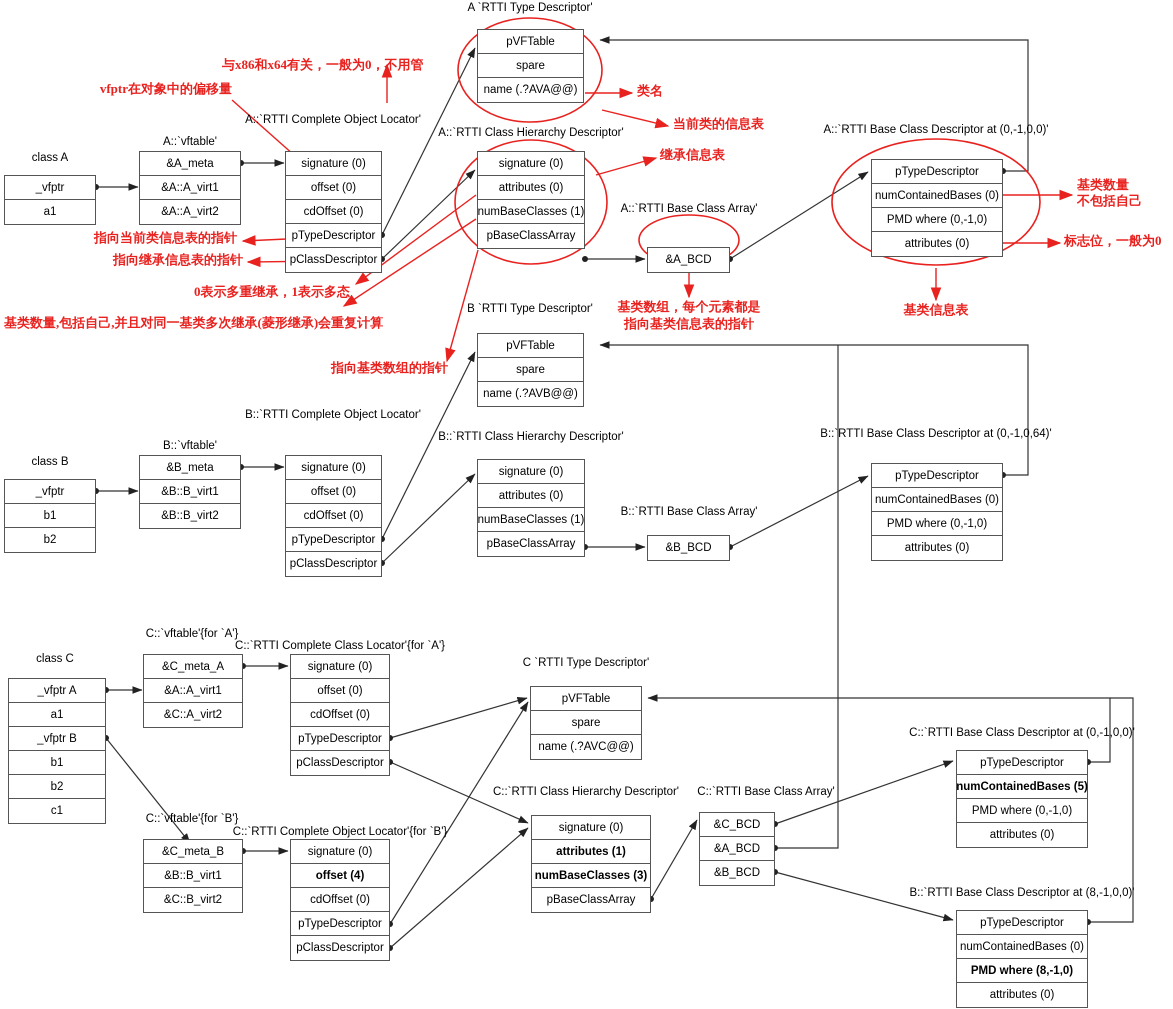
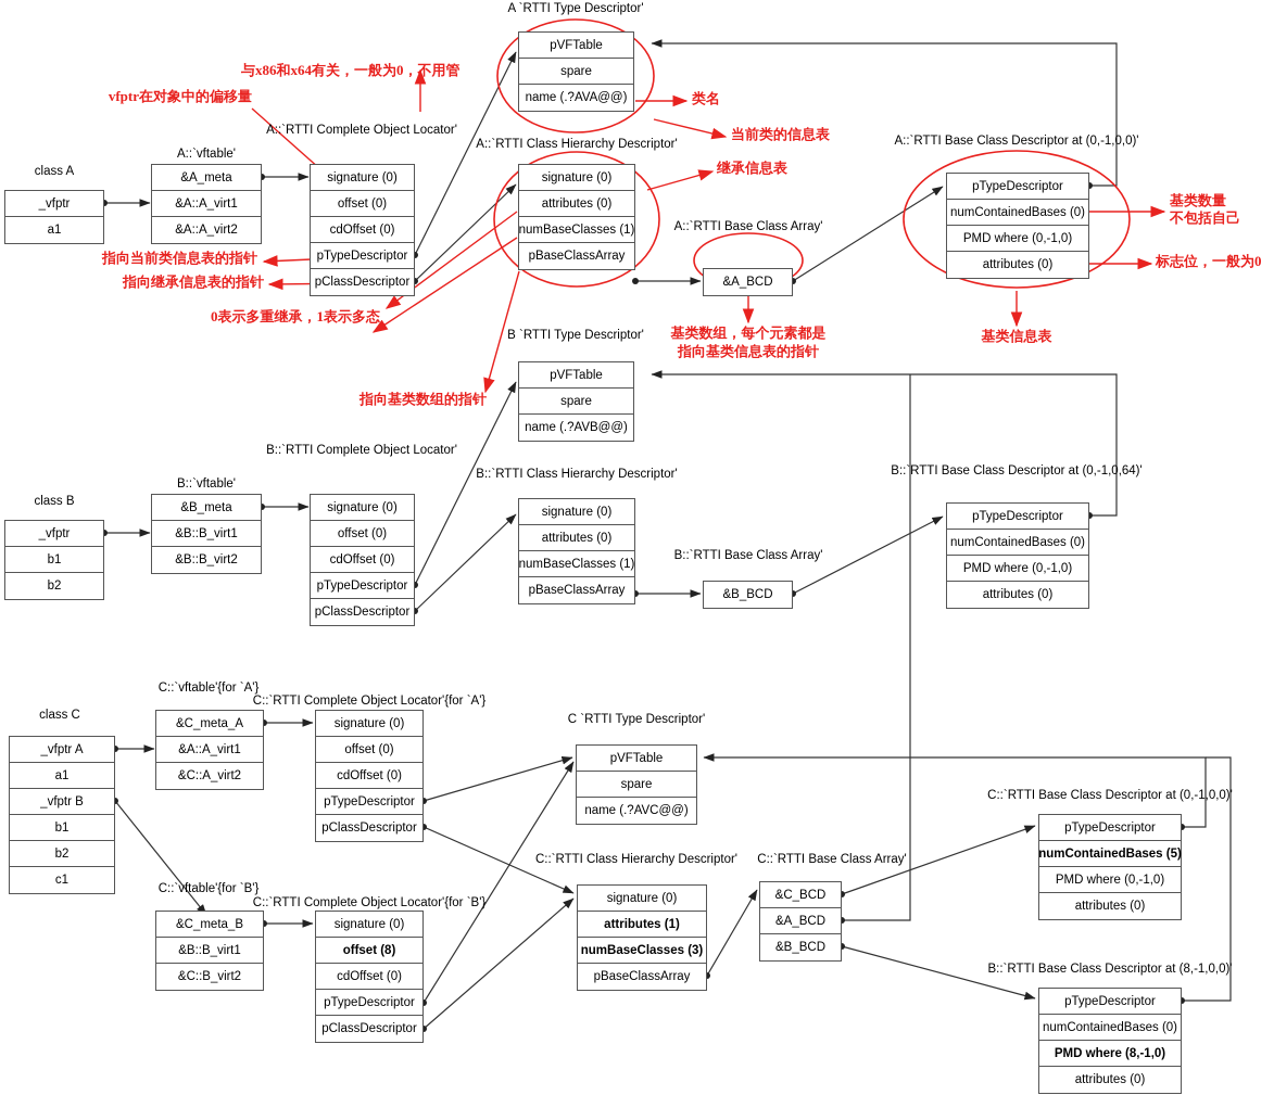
  A `RTTI Type Descriptor'
  A::`vftable'
  A::`RTTI Complete Object Locator'
  A::`RTTI Class Hierarchy Descriptor'
  A::`RTTI Base Class Array'
  A::`RTTI Base Class Descriptor at (0,-1,0,0)'
  class A
  B `RTTI Type Descriptor'
  B::`vftable'
  B::`RTTI Complete Object Locator'
  B::`RTTI Class Hierarchy Descriptor'
  B::`RTTI Base Class Array'
  B::`RTTI Base Class Descriptor at (0,-1,0,64)'
  class B
  C::`vftable'{for `A'}
- C::`RTTI Complete Class Locator'{for `A'}
+ C::`RTTI Complete Object Locator'{for `A'}
  C::`vftable'{for `B'}
  C::`RTTI Complete Object Locator'{for `B'}
  C `RTTI Type Descriptor'
  C::`RTTI Class Hierarchy Descriptor'
  C::`RTTI Base Class Array'
  C::`RTTI Base Class Descriptor at (0,-1,0,0)'
  B::`RTTI Base Class Descriptor at (8,-1,0,0)'
  class C
  _vfptr
  a1
  &A_meta
  &A::A_virt1
  &A::A_virt2
  signature (0)
  offset (0)
  cdOffset (0)
  pTypeDescriptor
  pClassDescriptor
  pVFTable
  spare
  name (.?AVA@@)
  signature (0)
  attributes (0)
  numBaseClasses (1)
  pBaseClassArray
  &A_BCD
  pTypeDescriptor
  numContainedBases (0)
  PMD where (0,-1,0)
  attributes (0)
  _vfptr
  b1
  b2
  &B_meta
  &B::B_virt1
  &B::B_virt2
  signature (0)
  offset (0)
  cdOffset (0)
  pTypeDescriptor
  pClassDescriptor
  pVFTable
  spare
  name (.?AVB@@)
  signature (0)
  attributes (0)
  numBaseClasses (1)
  pBaseClassArray
  &B_BCD
  pTypeDescriptor
  numContainedBases (0)
  PMD where (0,-1,0)
  attributes (0)
  _vfptr A
  a1
  _vfptr B
  b1
  b2
  c1
  &C_meta_A
  &A::A_virt1
  &C::A_virt2
  signature (0)
  offset (0)
  cdOffset (0)
  pTypeDescriptor
  pClassDescriptor
  &C_meta_B
  &B::B_virt1
  &C::B_virt2
  signature (0)
- offset (4)
+ offset (8)
  cdOffset (0)
  pTypeDescriptor
  pClassDescriptor
  pVFTable
  spare
  name (.?AVC@@)
  signature (0)
  attributes (1)
  numBaseClasses (3)
  pBaseClassArray
  &C_BCD
  &A_BCD
  &B_BCD
  pTypeDescriptor
  numContainedBases (5)
  PMD where (0,-1,0)
  attributes (0)
  pTypeDescriptor
  numContainedBases (0)
  PMD where (8,-1,0)
  attributes (0)
  vfptr在对象中的偏移量
  与x86和x64有关，一般为0，不用管
  类名
  当前类的信息表
  继承信息表
  指向当前类信息表的指针
  指向继承信息表的指针
  0表示多重继承，1表示多态
- 基类数量,包括自己,并且对同一基类多次继承(菱形继承)会重复计算
  指向基类数组的指针
  基类数量
  不包括自己
  标志位，一般为0
  基类数组，每个元素都是
  指向基类信息表的指针
  基类信息表
